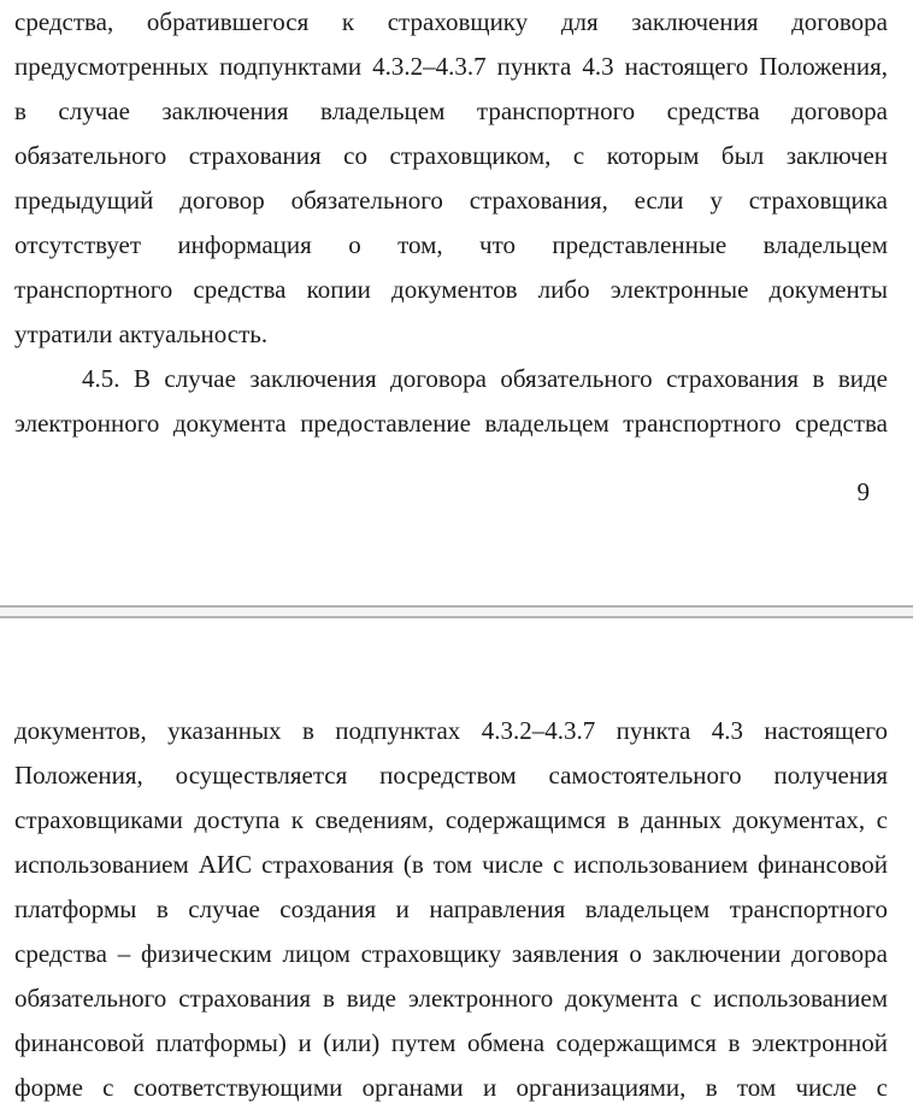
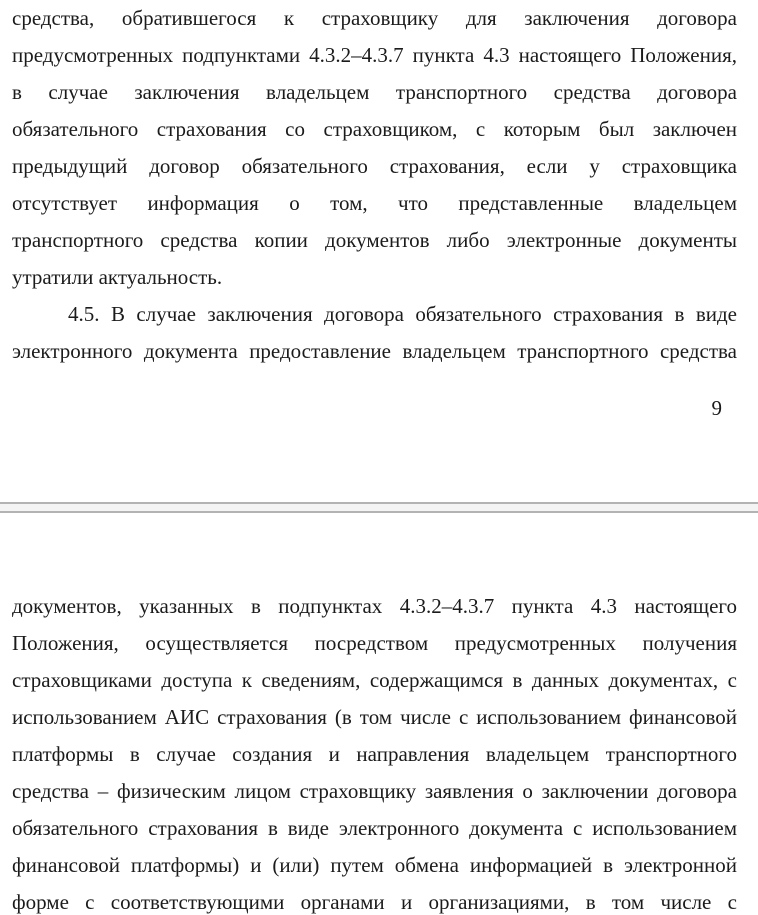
  средства, обратившегося к страховщику для заключения договора
  предусмотренных подпунктами 4.3.2–4.3.7 пункта 4.3 настоящего Положения,
  в случае заключения владельцем транспортного средства договора
  обязательного страхования со страховщиком, с которым был заключен
  предыдущий договор обязательного страхования, если у страховщика
  отсутствует информация о том, что представленные владельцем
  транспортного средства копии документов либо электронные документы
  утратили актуальность.
  4.5. В случае заключения договора обязательного страхования в виде
  электронного документа предоставление владельцем транспортного средства
  9
  документов, указанных в подпунктах 4.3.2–4.3.7 пункта 4.3 настоящего
- Положения, осуществляется посредством самостоятельного получения
+ Положения, осуществляется посредством предусмотренных получения
  страховщиками доступа к сведениям, содержащимся в данных документах, с
  использованием АИС страхования (в том числе с использованием финансовой
  платформы в случае создания и направления владельцем транспортного
  средства – физическим лицом страховщику заявления о заключении договора
  обязательного страхования в виде электронного документа с использованием
- финансовой платформы) и (или) путем обмена содержащимся в электронной
+ финансовой платформы) и (или) путем обмена информацией в электронной
  форме с соответствующими органами и организациями, в том числе с
